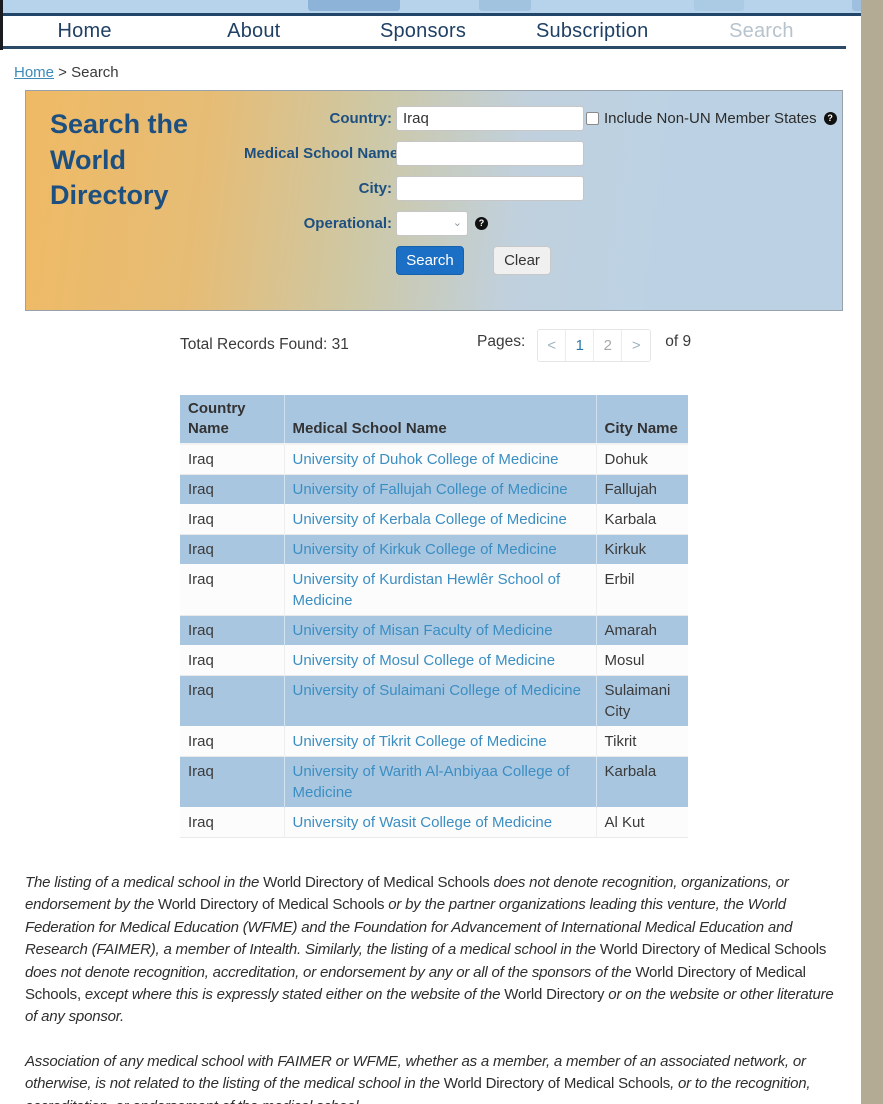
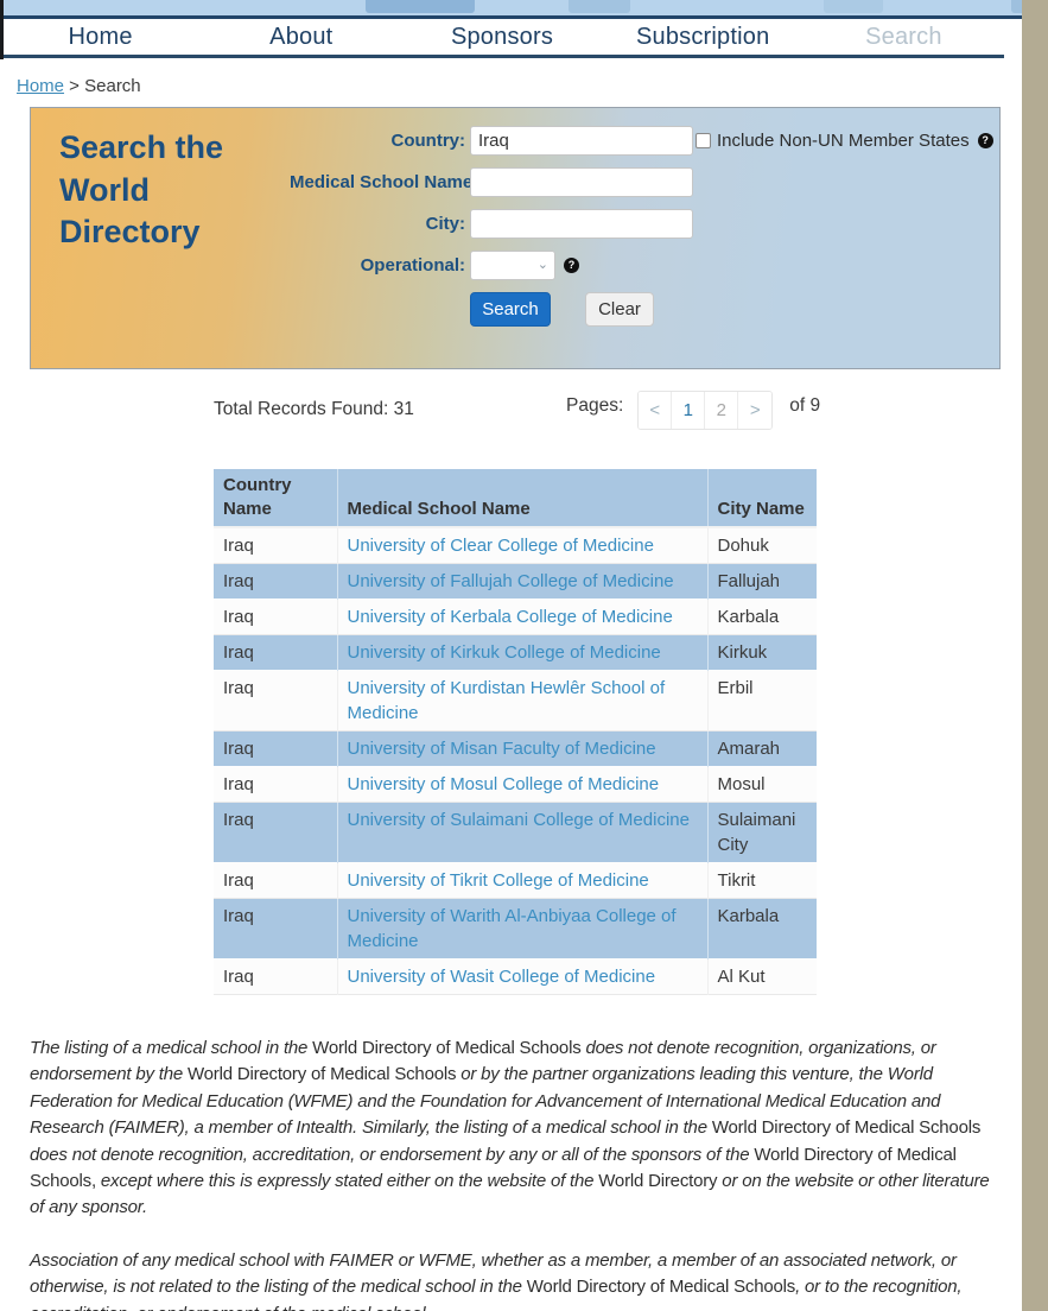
  Home
  About
  Sponsors
  Subscription
  Search
  Home > Search
  Search the World Directory
  Country:
  Iraq
  Include Non-UN Member States
  ?
  Medical School Name
  City:
  Operational:
  ⌄
  ?
  Search
  Clear
  Total Records Found: 31
  Pages:
  <
  1
  2
  >
  of 9
  Country Name	Medical School Name	City Name
- Iraq	University of Duhok College of Medicine	Dohuk
+ Iraq	University of Clear College of Medicine	Dohuk
  Iraq	University of Fallujah College of Medicine	Fallujah
  Iraq	University of Kerbala College of Medicine	Karbala
  Iraq	University of Kirkuk College of Medicine	Kirkuk
  Iraq	University of Kurdistan Hewlêr School of Medicine	Erbil
  Iraq	University of Misan Faculty of Medicine	Amarah
  Iraq	University of Mosul College of Medicine	Mosul
  Iraq	University of Sulaimani College of Medicine	Sulaimani City
  Iraq	University of Tikrit College of Medicine	Tikrit
  Iraq	University of Warith Al-Anbiyaa College of Medicine	Karbala
  Iraq	University of Wasit College of Medicine	Al Kut
  The listing of a medical school in the World Directory of Medical Schools does not denote recognition, organizations, or endorsement by the World Directory of Medical Schools or by the partner organizations leading this venture, the World Federation for Medical Education (WFME) and the Foundation for Advancement of International Medical Education and Research (FAIMER), a member of Intealth. Similarly, the listing of a medical school in the World Directory of Medical Schools does not denote recognition, accreditation, or endorsement by any or all of the sponsors of the World Directory of Medical Schools, except where this is expressly stated either on the website of the World Directory or on the website or other literature of any sponsor.
  Association of any medical school with FAIMER or WFME, whether as a member, a member of an associated network, or otherwise, is not related to the listing of the medical school in the World Directory of Medical Schools, or to the recognition,
